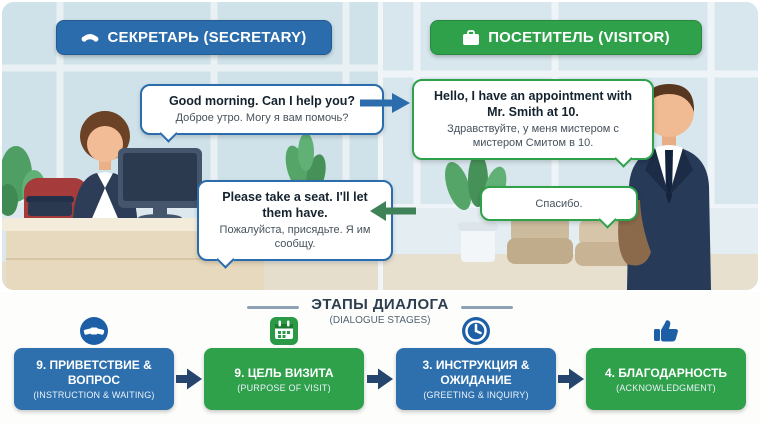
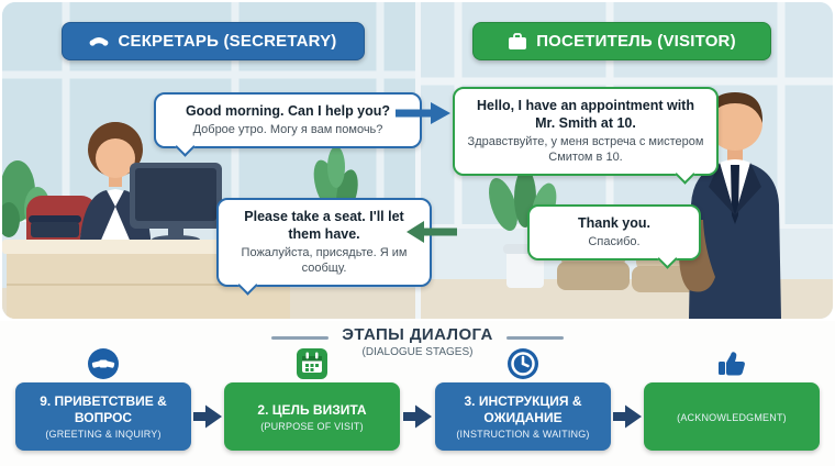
  СЕКРЕТАРЬ (SECRETARY)
  ПОСЕТИТЕЛЬ (VISITOR)
  Good morning. Can I help you?
  Доброе утро. Могу я вам помочь?
  Hello, I have an appointment with Mr. Smith at 10.
- Здравствуйте, у меня мистером с мистером Смитом в 10.
+ Здравствуйте, у меня встреча с мистером Смитом в 10.
  Please take a seat. I'll let them have.
  Пожалуйста, присядьте. Я им сообщу.
+ Thank you.
  Спасибо.
  ЭТАПЫ ДИАЛОГА
  (DIALOGUE STAGES)
  9. ПРИВЕТСТВИЕ & ВОПРОС
- (INSTRUCTION & WAITING)
+ (GREETING & INQUIRY)
- 9. ЦЕЛЬ ВИЗИТА
+ 2. ЦЕЛЬ ВИЗИТА
  (PURPOSE OF VISIT)
  3. ИНСТРУКЦИЯ & ОЖИДАНИЕ
- (GREETING & INQUIRY)
+ (INSTRUCTION & WAITING)
- 4. БЛАГОДАРНОСТЬ
  (ACKNOWLEDGMENT)
